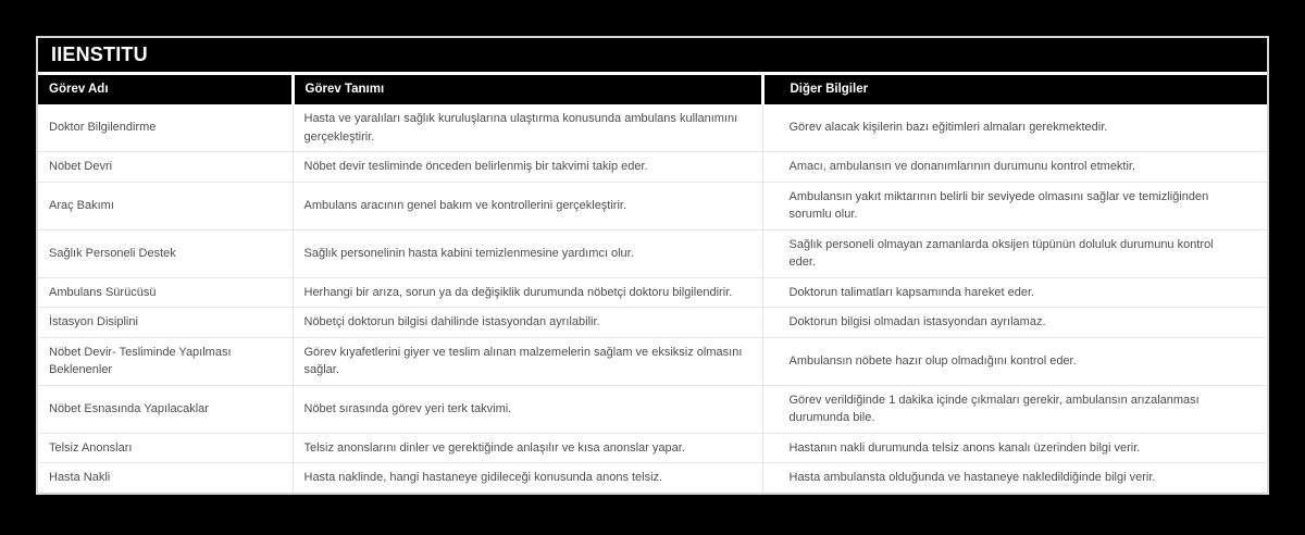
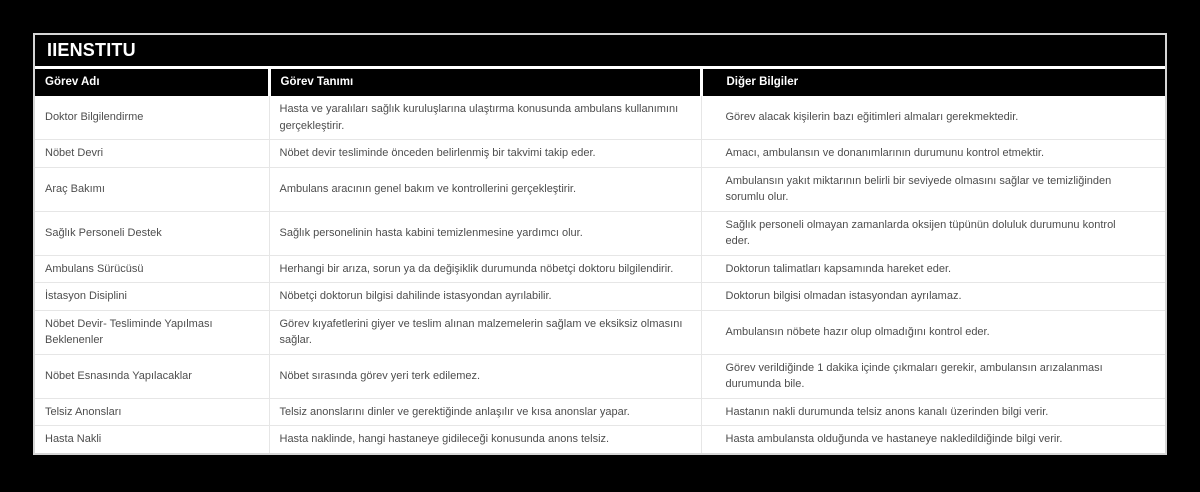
  IIENSTITU
  Görev Adı	Görev Tanımı	Diğer Bilgiler
  Doktor Bilgilendirme	Hasta ve yaralıları sağlık kuruluşlarına ulaştırma konusunda ambulans kullanımını gerçekleştirir.	Görev alacak kişilerin bazı eğitimleri almaları gerekmektedir.
  Nöbet Devri	Nöbet devir tesliminde önceden belirlenmiş bir takvimi takip eder.	Amacı, ambulansın ve donanımlarının durumunu kontrol etmektir.
  Araç Bakımı	Ambulans aracının genel bakım ve kontrollerini gerçekleştirir.	Ambulansın yakıt miktarının belirli bir seviyede olmasını sağlar ve temizliğinden sorumlu olur.
  Sağlık Personeli Destek	Sağlık personelinin hasta kabini temizlenmesine yardımcı olur.	Sağlık personeli olmayan zamanlarda oksijen tüpünün doluluk durumunu kontrol eder.
  Ambulans Sürücüsü	Herhangi bir arıza, sorun ya da değişiklik durumunda nöbetçi doktoru bilgilendirir.	Doktorun talimatları kapsamında hareket eder.
  İstasyon Disiplini	Nöbetçi doktorun bilgisi dahilinde istasyondan ayrılabilir.	Doktorun bilgisi olmadan istasyondan ayrılamaz.
  Nöbet Devir- Tesliminde Yapılması Beklenenler	Görev kıyafetlerini giyer ve teslim alınan malzemelerin sağlam ve eksiksiz olmasını sağlar.	Ambulansın nöbete hazır olup olmadığını kontrol eder.
- Nöbet Esnasında Yapılacaklar	Nöbet sırasında görev yeri terk takvimi.	Görev verildiğinde 1 dakika içinde çıkmaları gerekir, ambulansın arızalanması durumunda bile.
+ Nöbet Esnasında Yapılacaklar	Nöbet sırasında görev yeri terk edilemez.	Görev verildiğinde 1 dakika içinde çıkmaları gerekir, ambulansın arızalanması durumunda bile.
  Telsiz Anonsları	Telsiz anonslarını dinler ve gerektiğinde anlaşılır ve kısa anonslar yapar.	Hastanın nakli durumunda telsiz anons kanalı üzerinden bilgi verir.
  Hasta Nakli	Hasta naklinde, hangi hastaneye gidileceği konusunda anons telsiz.	Hasta ambulansta olduğunda ve hastaneye nakledildiğinde bilgi verir.
